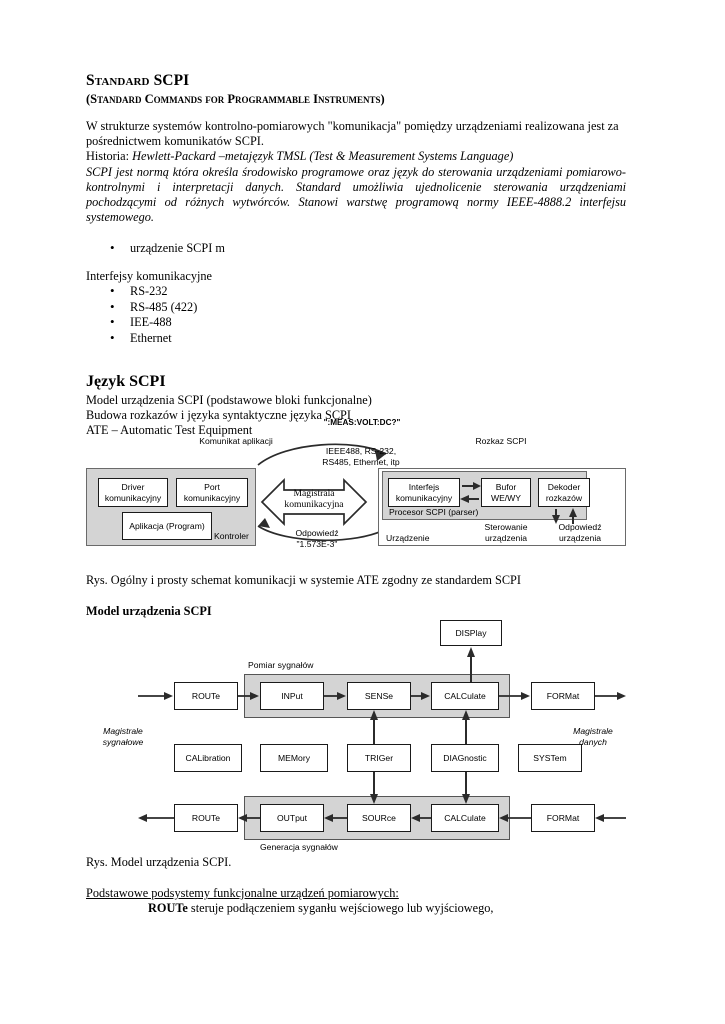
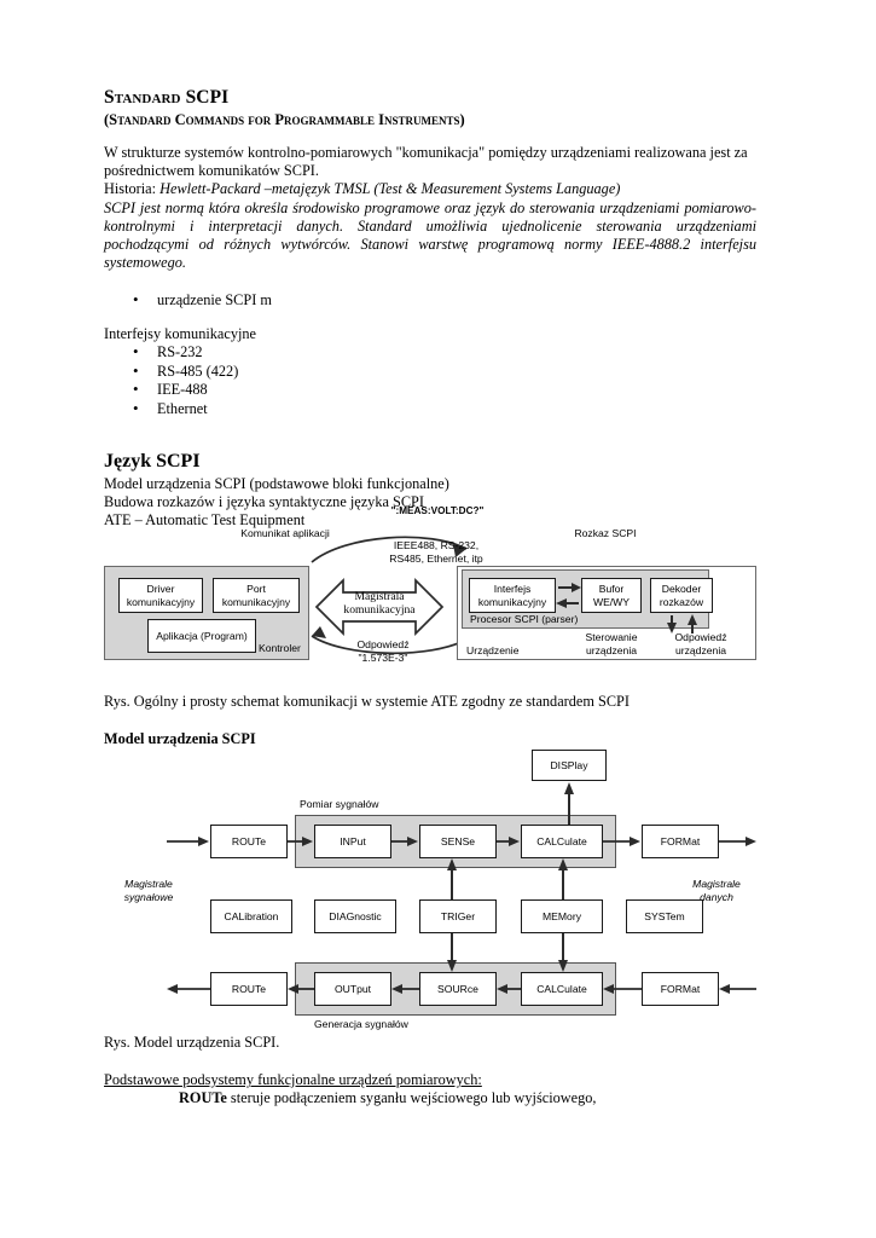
  Standard SCPI
  (Standard Commands for Programmable Instruments)
  W strukturze systemów kontrolno-pomiarowych "komunikacja" pomiędzy urządzeniami realizowana jest za
  pośrednictwem komunikatów SCPI.
  Historia: Hewlett-Packard –metajęzyk TMSL (Test & Measurement Systems Language)
  SCPI jest normą która określa środowisko programowe oraz język do sterowania urządzeniami pomiarowo-kontrolnymi i interpretacji danych. Standard umożliwia ujednolicenie sterowania urządzeniami pochodzącymi od różnych wytwórców. Stanowi warstwę programową normy IEEE-4888.2 interfejsu systemowego.
  urządzenie SCPI m
  Interfejsy komunikacyjne
  RS-232
  RS-485 (422)
  IEE-488
  Ethernet
  Język SCPI
  Model urządzenia SCPI (podstawowe bloki funkcjonalne)
  Budowa rozkazów i języka syntaktyczne języka SCPI
  ATE – Automatic Test Equipment
  ":MEAS:VOLT:DC?"
  Komunikat aplikacji
  Rozkaz SCPI
  IEEE488, RS-232,
  RS485, Ethernet, itp
  Driver
  komunikacyjny
  Port
  komunikacyjny
  Aplikacja (Program)
  Kontroler
  Magistrala
  komunikacyjna
  Odpowiedź
  "1.573E-3"
  Interfejs
  komunikacyjny
  Bufor
  WE/WY
  Dekoder
  rozkazów
  Procesor SCPI (parser)
  Urządzenie
  Sterowanie
  urządzenia
  Odpowiedź
  urządzenia
  Rys. Ogólny i prosty schemat komunikacji w systemie ATE zgodny ze standardem SCPI
  Model urządzenia SCPI
  DISPlay
  Pomiar sygnałów
  ROUTe
  INPut
  SENSe
  CALCulate
  FORMat
  Magistrale
  sygnałowe
  Magistrale
  danych
  CALibration
- MEMory
+ DIAGnostic
  TRIGer
- DIAGnostic
+ MEMory
  SYSTem
  ROUTe
  OUTput
  SOURce
  CALCulate
  FORMat
  Generacja sygnałów
  Rys. Model urządzenia SCPI.
  Podstawowe podsystemy funkcjonalne urządzeń pomiarowych:
  ROUTe steruje podłączeniem syganłu wejściowego lub wyjściowego,
